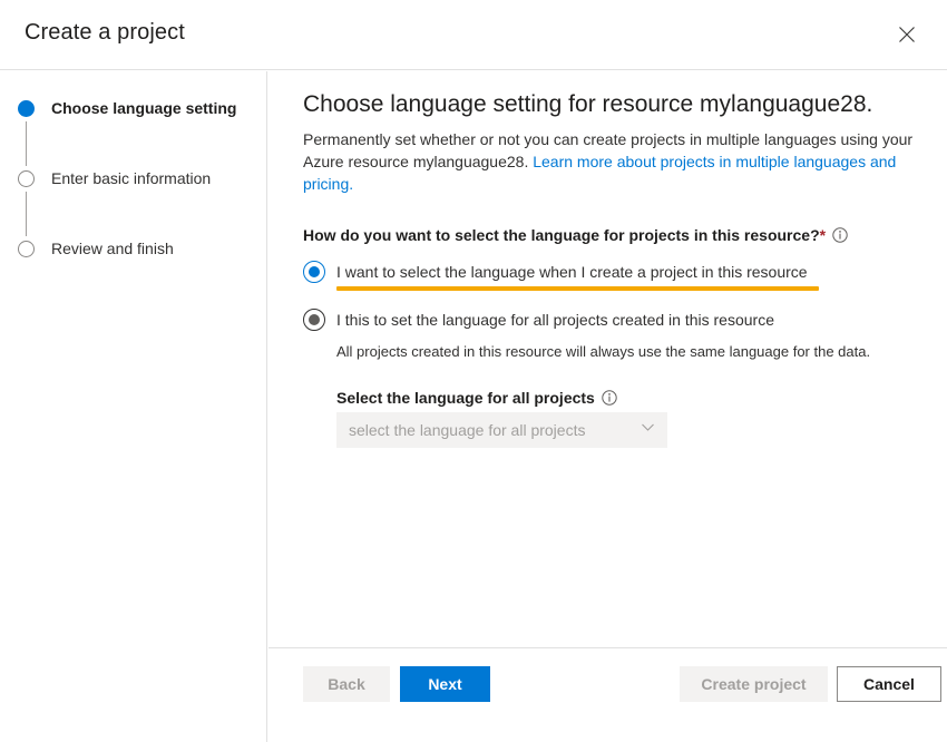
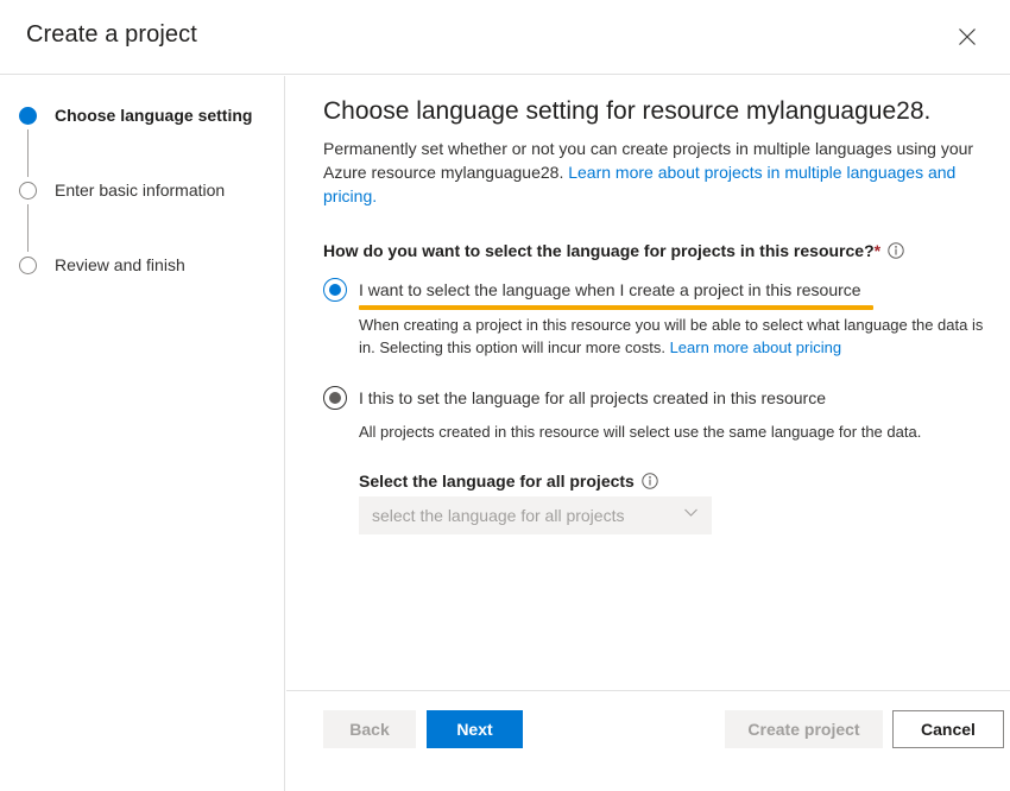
  Create a project
  Choose language setting
  Enter basic information
  Review and finish
  Choose language setting for resource mylanguague28.
  Permanently set whether or not you can create projects in multiple languages using your Azure resource mylanguague28. Learn more about projects in multiple languages and pricing.
  How do you want to select the language for projects in this resource?*
  I want to select the language when I create a project in this resource
+ When creating a project in this resource you will be able to select what language the data is in. Selecting this option will incur more costs. Learn more about pricing
  I this to set the language for all projects created in this resource
- All projects created in this resource will always use the same language for the data.
+ All projects created in this resource will select use the same language for the data.
  Select the language for all projects
  select the language for all projects
  Back
  Next
  Create project
  Cancel
